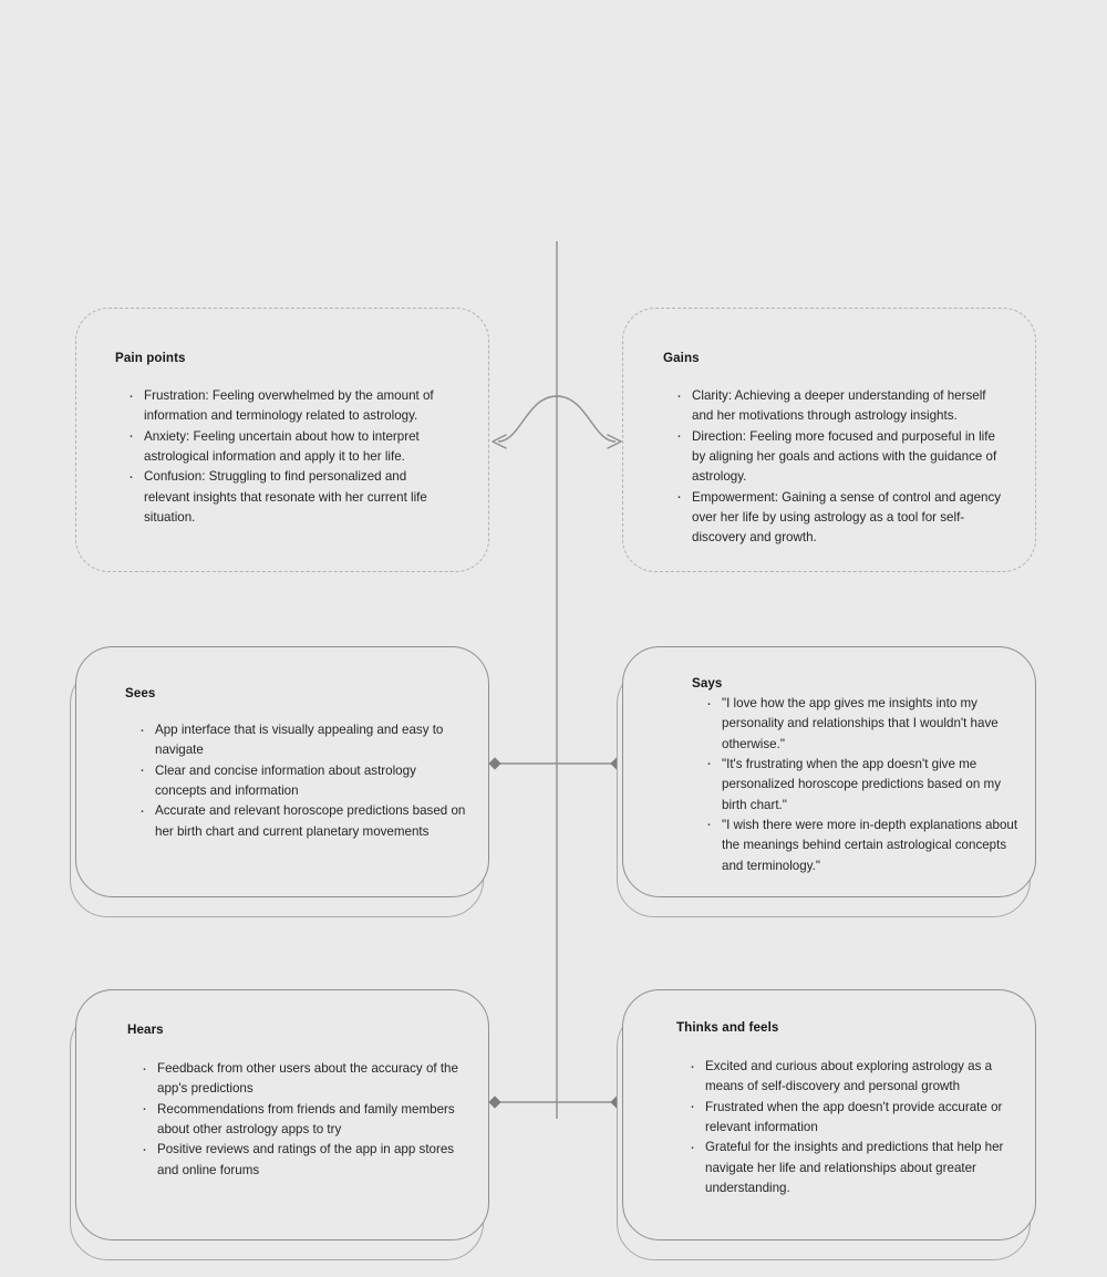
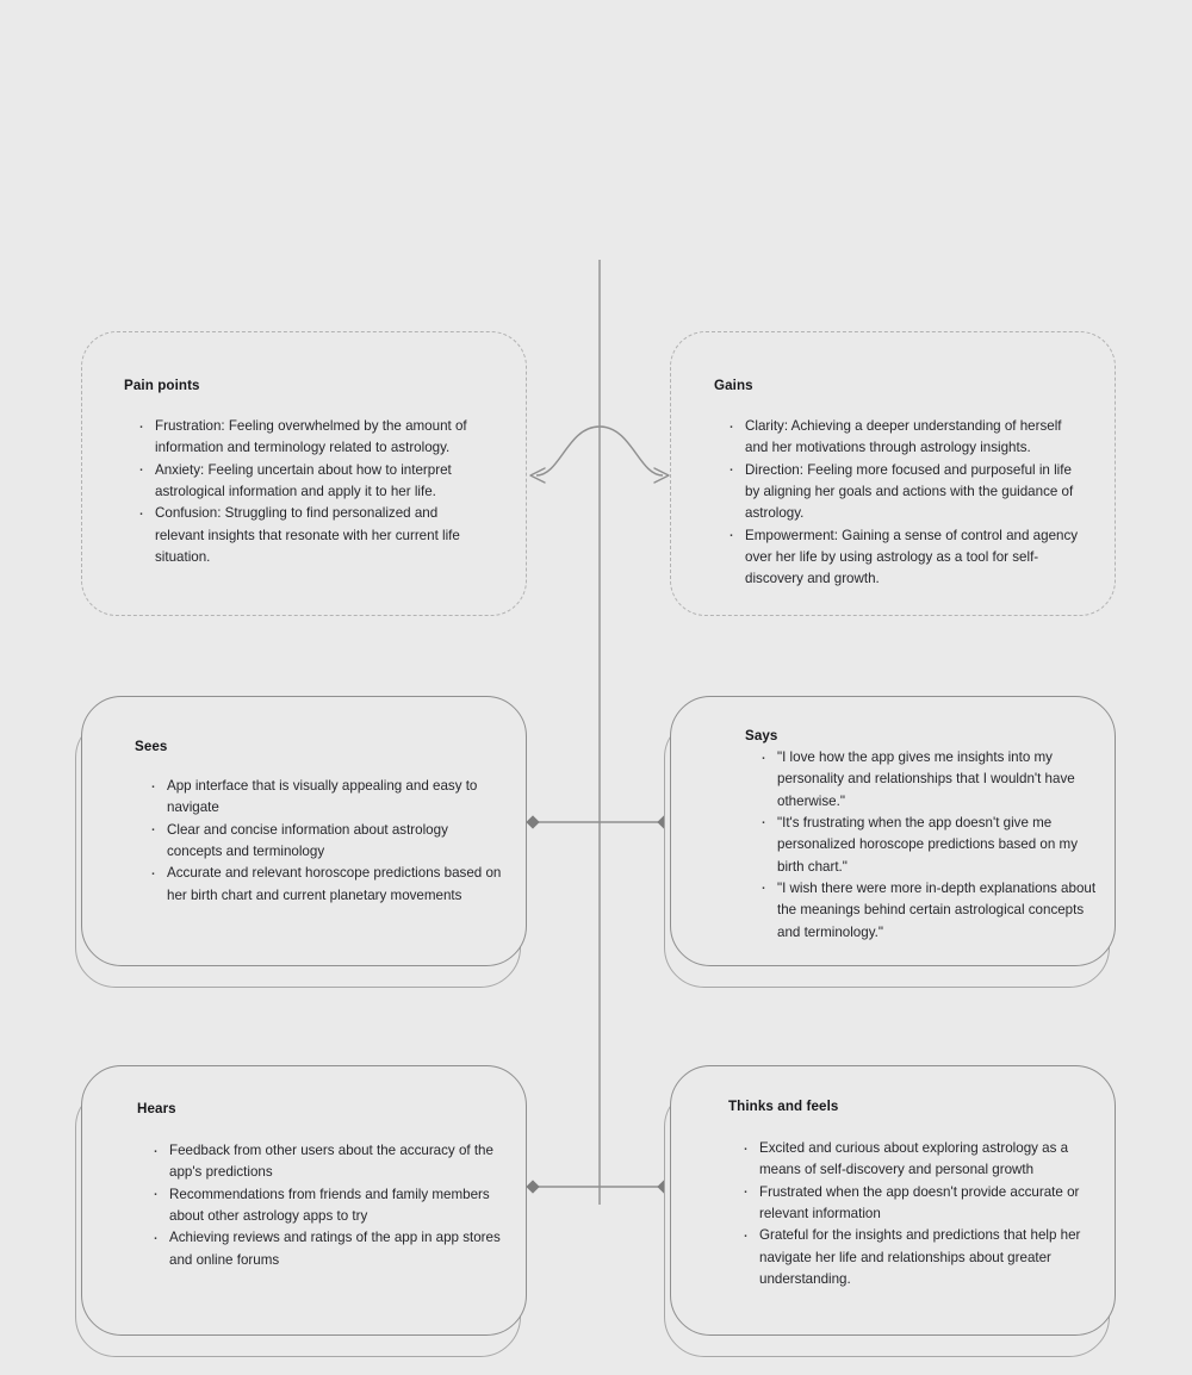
  Pain points
  Frustration: Feeling overwhelmed by the amount of information and terminology related to astrology.
  Anxiety: Feeling uncertain about how to interpret astrological information and apply it to her life.
  Confusion: Struggling to find personalized and relevant insights that resonate with her current life situation.
  Gains
  Clarity: Achieving a deeper understanding of herself and her motivations through astrology insights.
  Direction: Feeling more focused and purposeful in life by aligning her goals and actions with the guidance of astrology.
  Empowerment: Gaining a sense of control and agency over her life by using astrology as a tool for self-discovery and growth.
  Sees
  App interface that is visually appealing and easy to navigate
- Clear and concise information about astrology concepts and information
+ Clear and concise information about astrology concepts and terminology
  Accurate and relevant horoscope predictions based on her birth chart and current planetary movements
  Says
  "I love how the app gives me insights into my personality and relationships that I wouldn't have otherwise."
  "It's frustrating when the app doesn't give me personalized horoscope predictions based on my birth chart."
  "I wish there were more in-depth explanations about the meanings behind certain astrological concepts and terminology."
  Hears
  Feedback from other users about the accuracy of the app's predictions
  Recommendations from friends and family members about other astrology apps to try
- Positive reviews and ratings of the app in app stores and online forums
+ Achieving reviews and ratings of the app in app stores and online forums
  Thinks and feels
  Excited and curious about exploring astrology as a means of self-discovery and personal growth
  Frustrated when the app doesn't provide accurate or relevant information
  Grateful for the insights and predictions that help her navigate her life and relationships about greater understanding.
